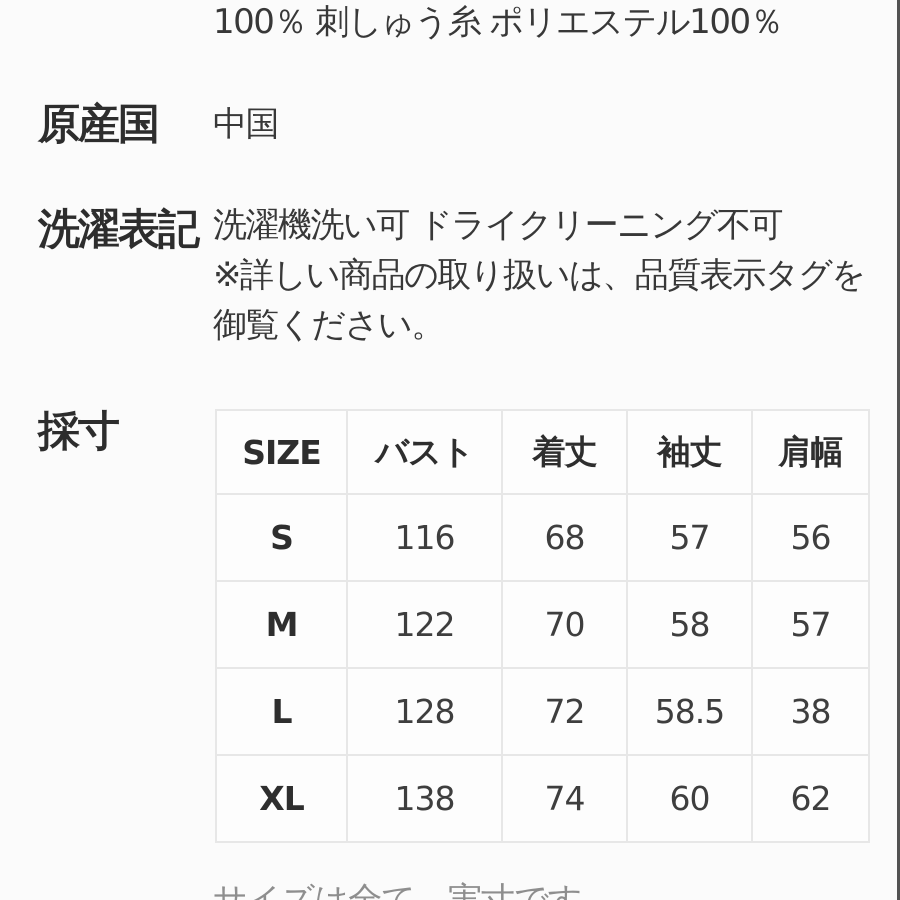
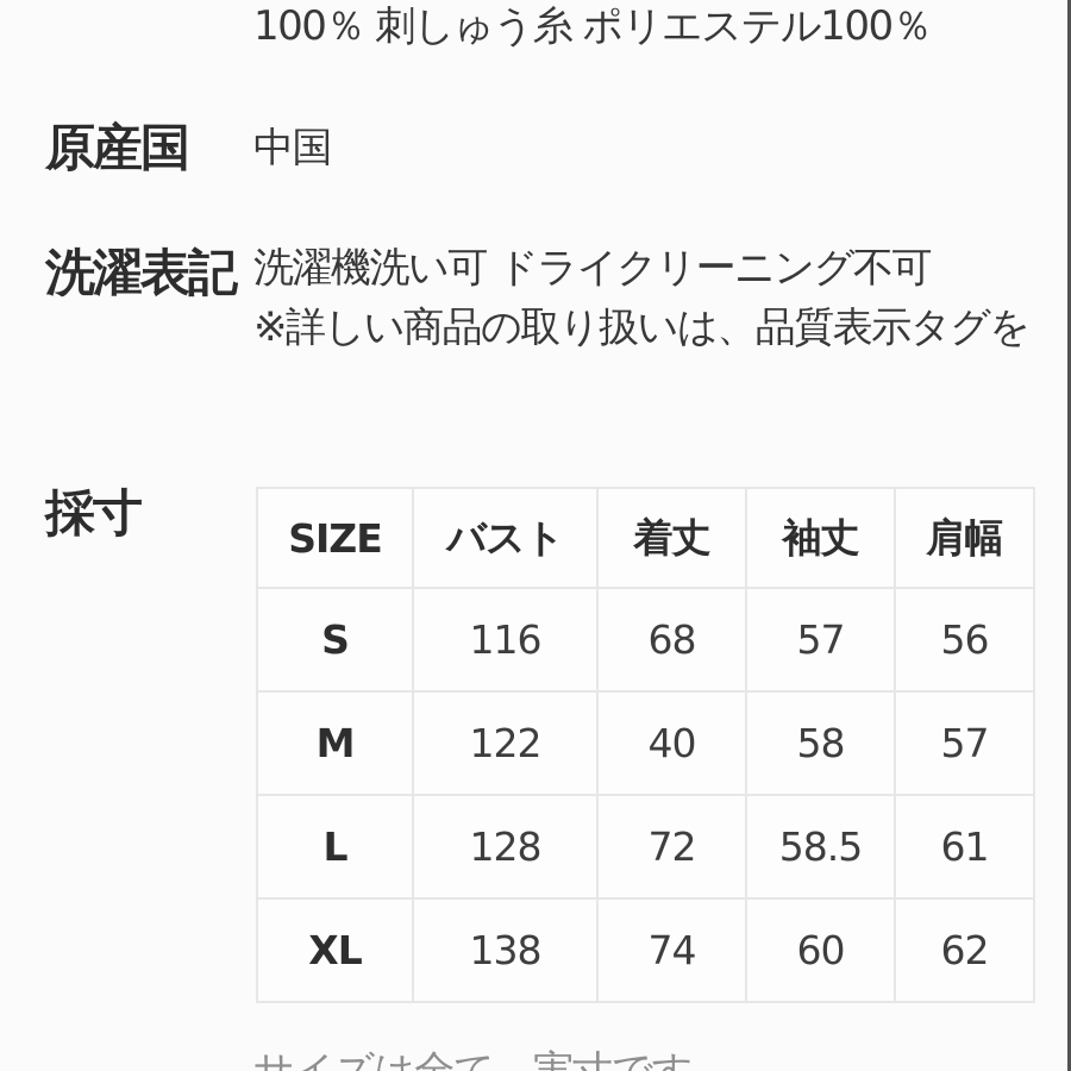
  100％ 刺しゅう糸 ポリエステル100％
  原産国
  中国
  洗濯表記
  洗濯機洗い可 ドライクリーニング不可
  ※詳しい商品の取り扱いは、品質表示タグを
- 御覧ください。
  採寸
  SIZE	バスト	着丈	袖丈	肩幅
  S	116	68	57	56
- M	122	70	58	57
+ M	122	40	58	57
- L	128	72	58.5	38
+ L	128	72	58.5	61
  XL	138	74	60	62
